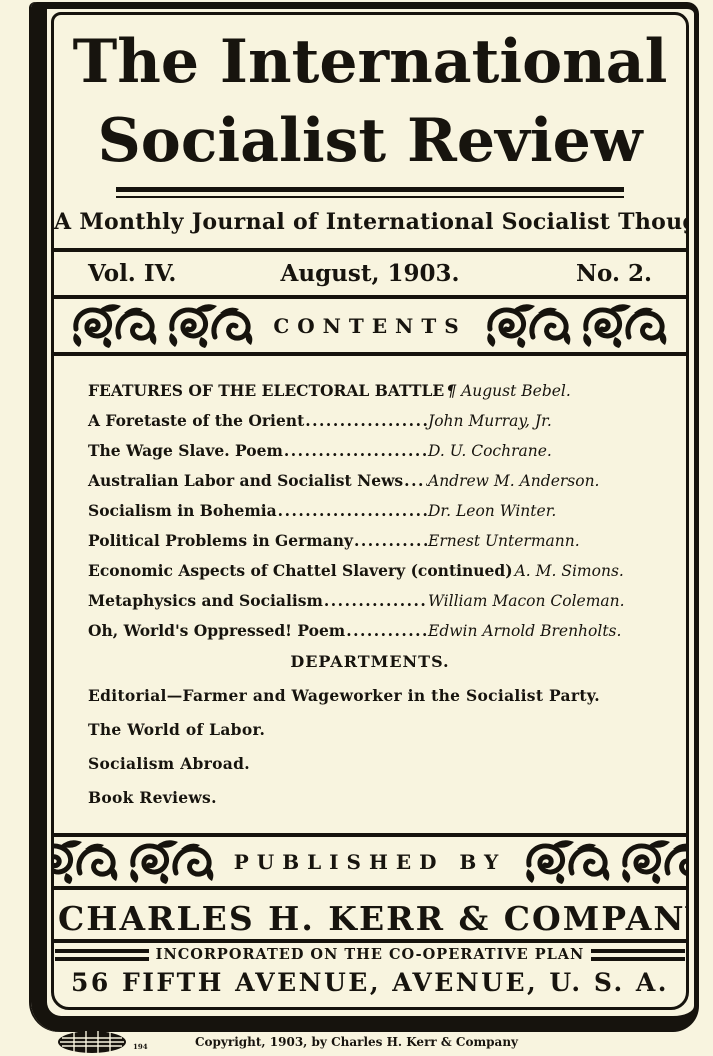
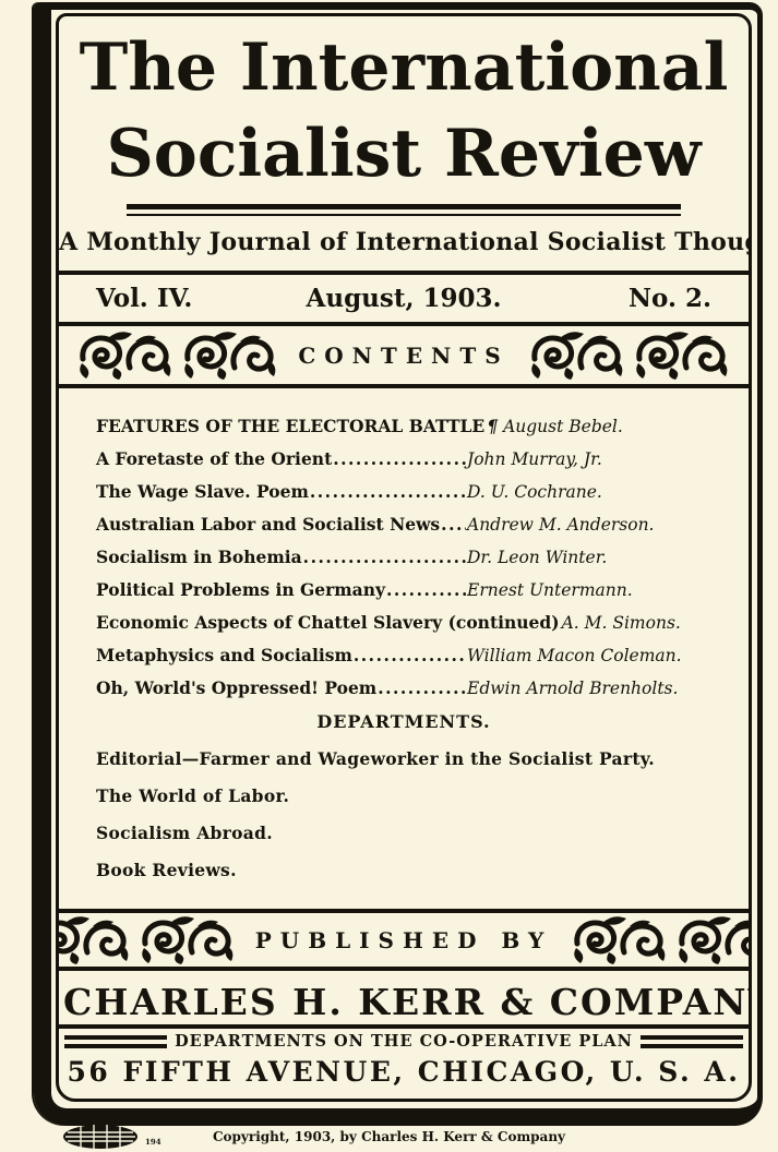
  The International
  Socialist Review
  A Monthly Journal of International Socialist Thou
  Vol. IV.
  August, 1903.
  No. 2.
  CONTENTS
  FEATURES OF THE ELECTORAL BATTLE
  ¶ August Bebel.
  A Foretaste of the Orient
  John Murray, Jr.
  The Wage Slave. Poem
  D. U. Cochrane.
  Australian Labor and Socialist News
  Andrew M. Anderson.
  Socialism in Bohemia
  Dr. Leon Winter.
  Political Problems in Germany
  Ernest Untermann.
  Economic Aspects of Chattel Slavery (continued)
  A. M. Simons.
  Metaphysics and Socialism
  William Macon Coleman.
  Oh, World's Oppressed! Poem
  Edwin Arnold Brenholts.
  DEPARTMENTS.
  Editorial—Farmer and Wageworker in the Socialist Party.
  The World of Labor.
  Socialism Abroad.
  Book Reviews.
  PUBLISHED BY
  CHARLES H. KERR & COMPAN
- INCORPORATED ON THE CO-OPERATIVE PLAN
+ DEPARTMENTS ON THE CO-OPERATIVE PLAN
- 56 FIFTH AVENUE, AVENUE, U. S. A.
+ 56 FIFTH AVENUE, CHICAGO, U. S. A.
  194
  Copyright, 1903, by Charles H. Kerr & Company
